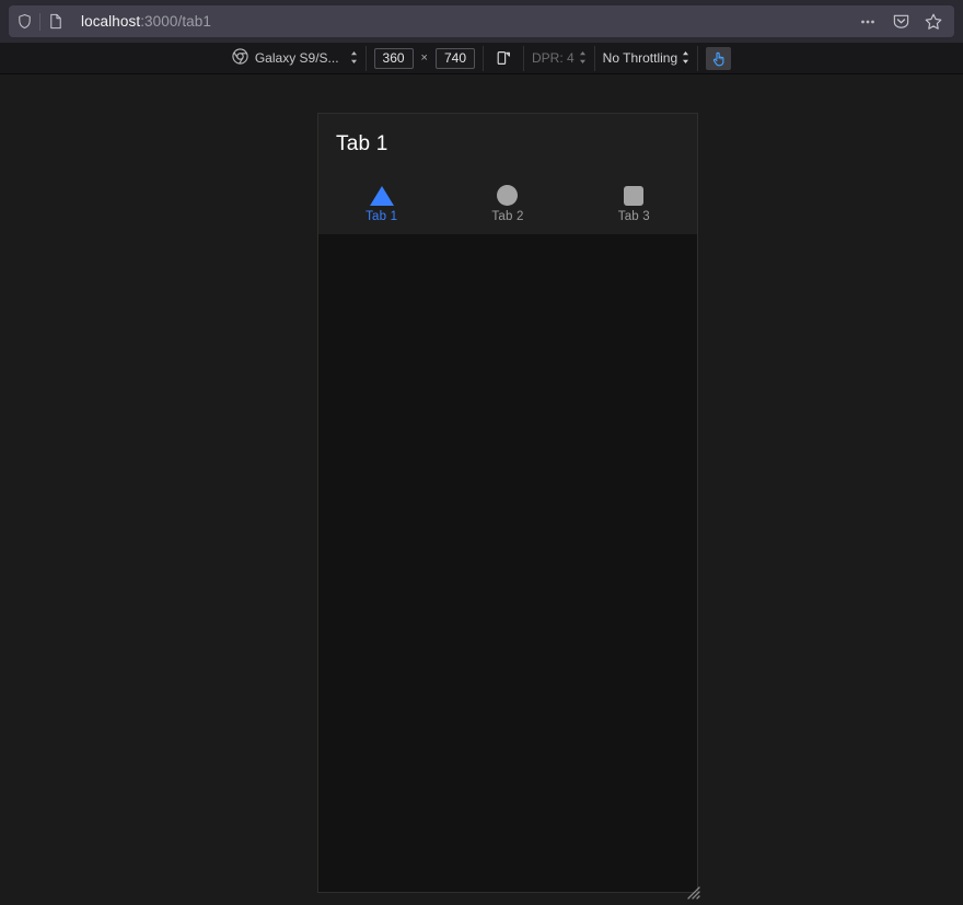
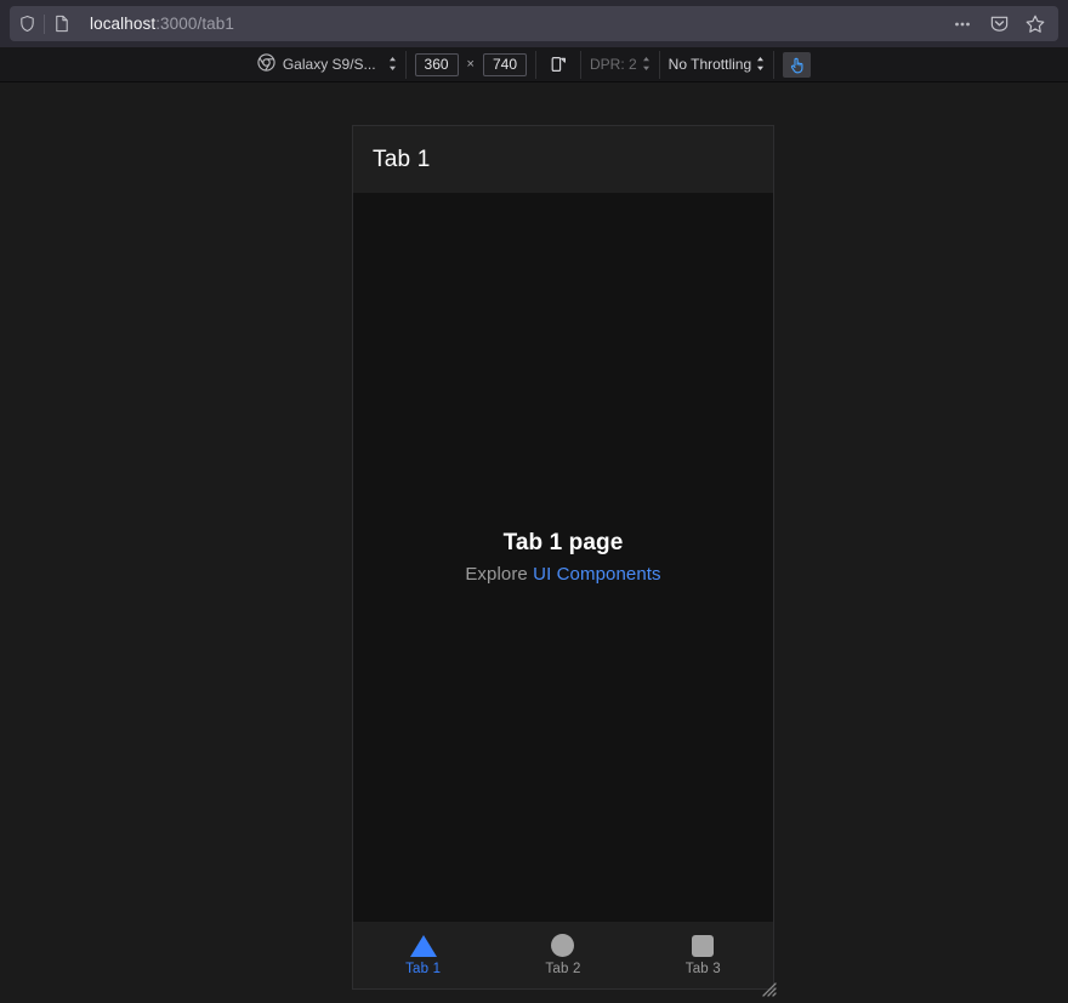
  localhost:3000/tab1
  Galaxy S9/S...
  360
  ×
  740
- DPR: 4
+ DPR: 2
  No Throttling
  Tab 1
+ Tab 1 page
+ Explore UI Components
  Tab 1
  Tab 2
  Tab 3
